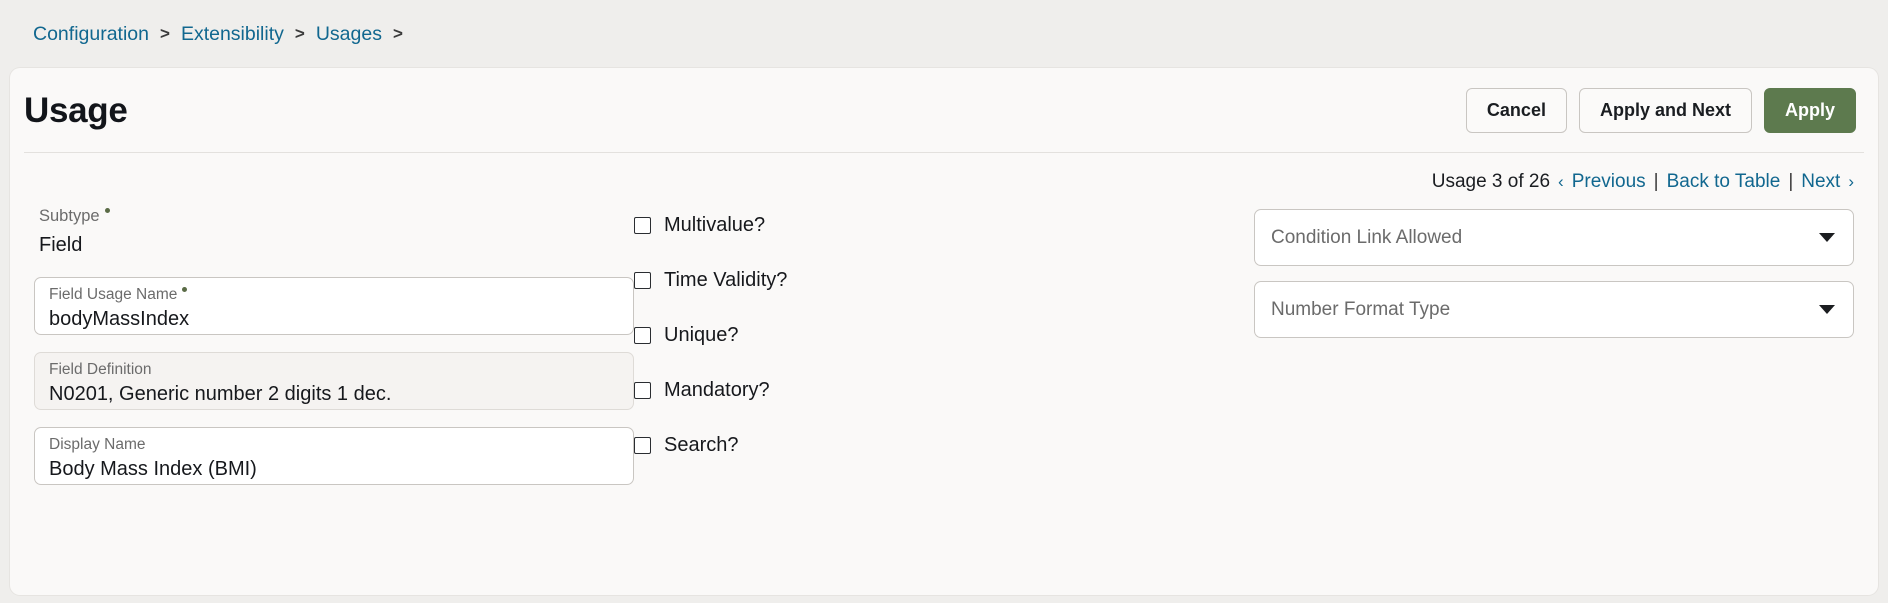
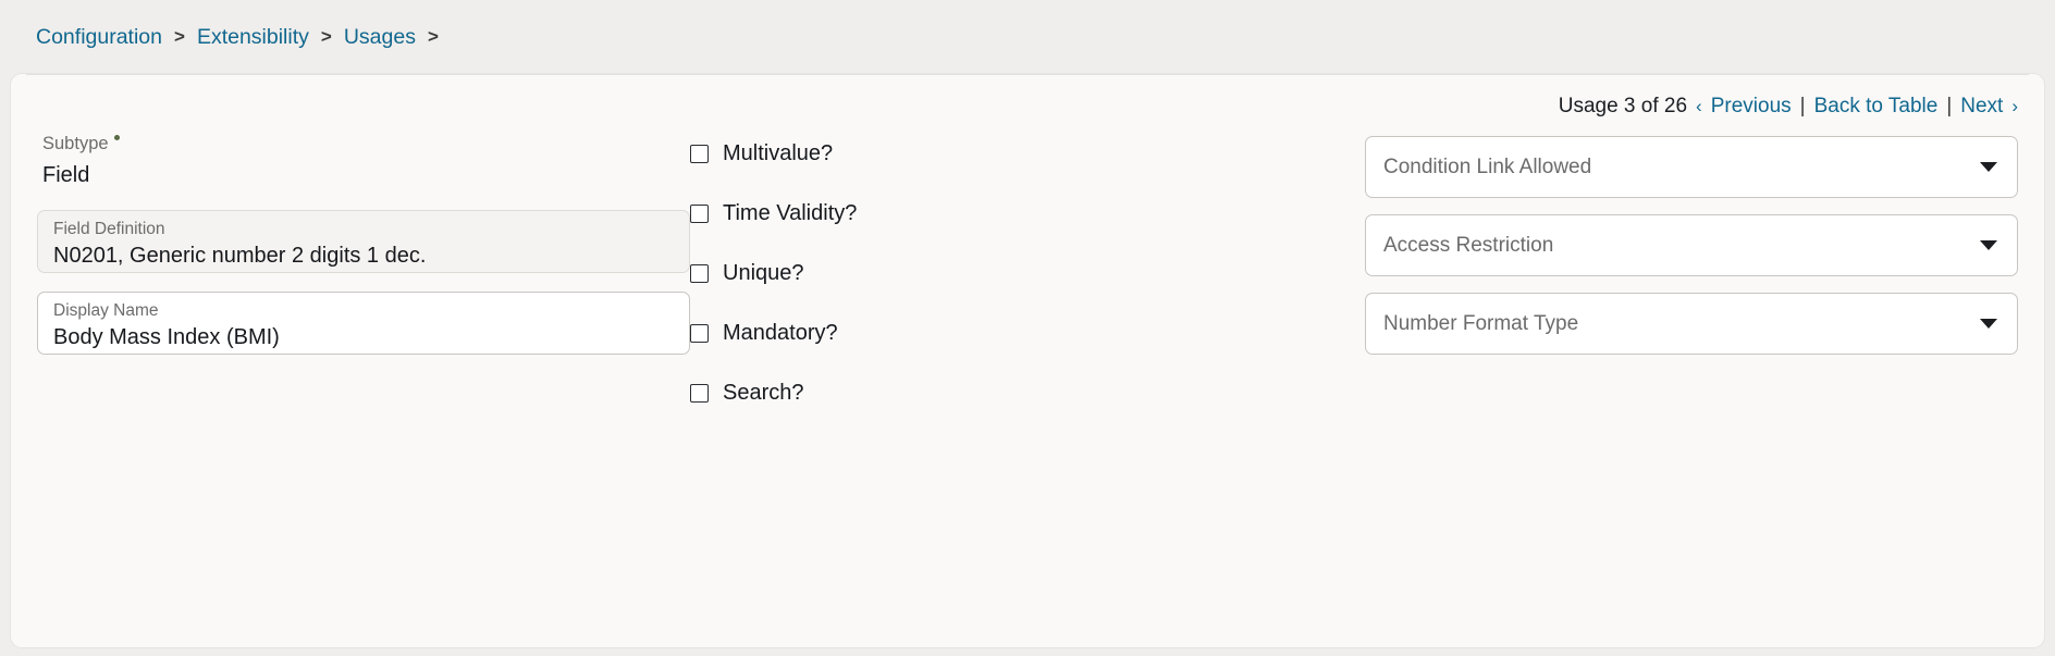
  Configuration
  >
  Extensibility
  >
  Usages
  >
- Usage
- Cancel
- Apply and Next
- Apply
  Usage 3 of 26
  ‹
  Previous
  |
  Back to Table
  |
  Next
  ›
  Subtype
  Field
- Field Usage Name
- bodyMassIndex
  Field Definition
  N0201, Generic number 2 digits 1 dec.
  Display Name
  Body Mass Index (BMI)
  Multivalue?
  Time Validity?
  Unique?
  Mandatory?
  Search?
  Condition Link Allowed
+ Access Restriction
  Number Format Type
